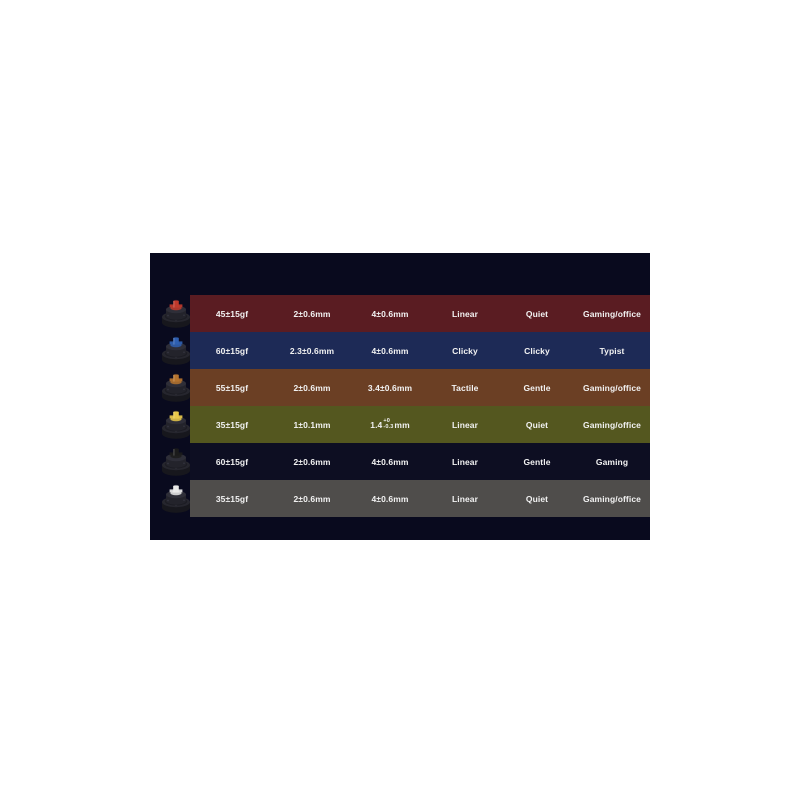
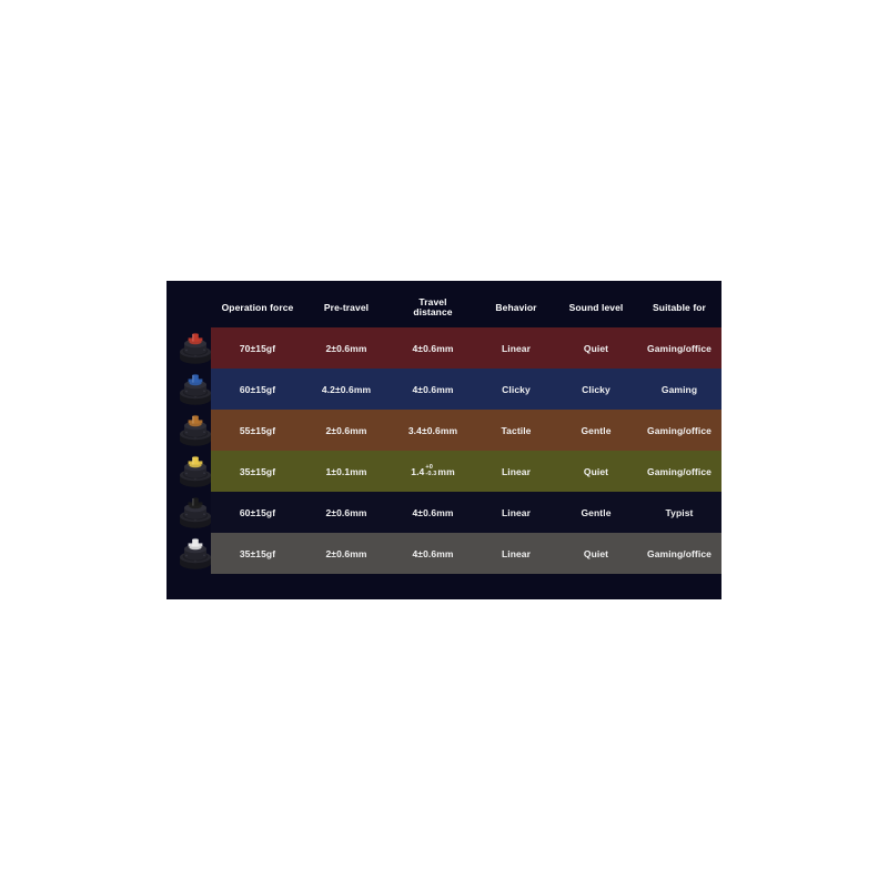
+ Operation force
+ Pre-travel
+ Travel
+ distance
+ Behavior
+ Sound level
+ Suitable for
- 45±15gf
+ 70±15gf
  2±0.6mm
  4±0.6mm
  Linear
  Quiet
  Gaming/office
  60±15gf
- 2.3±0.6mm
+ 4.2±0.6mm
  4±0.6mm
  Clicky
  Clicky
- Typist
+ Gaming
  55±15gf
  2±0.6mm
  3.4±0.6mm
  Tactile
  Gentle
  Gaming/office
  35±15gf
  1±0.1mm
  1.4
  mm
  Linear
  Quiet
  Gaming/office
  60±15gf
  2±0.6mm
  4±0.6mm
  Linear
  Gentle
- Gaming
+ Typist
  35±15gf
  2±0.6mm
  4±0.6mm
  Linear
  Quiet
  Gaming/office
